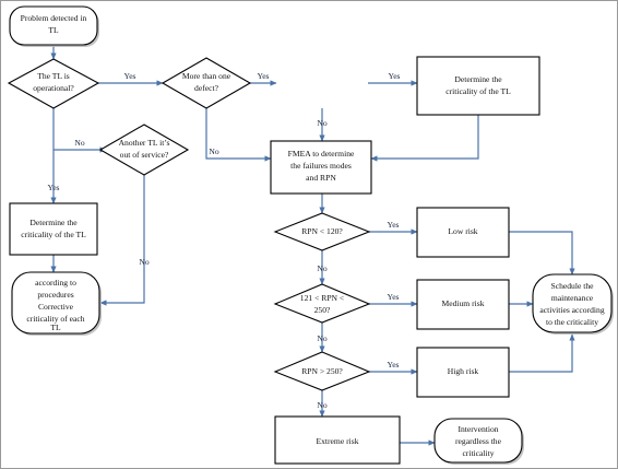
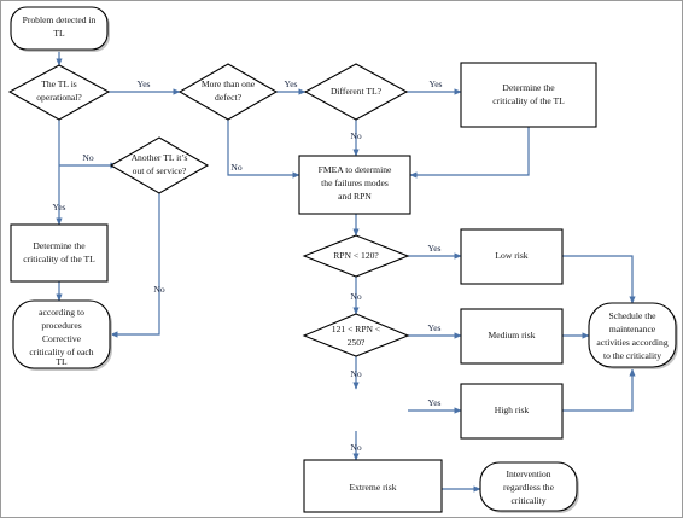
  Yes
  No
  Yes
  Yes
  No
  Yes
  No
  No
  Yes
  No
  Yes
  No
  Yes
  No
  Problem detected in
  TL
  The TL is
  operational?
  More than one
  defect?
+ Different TL?
  Determine the
  criticality of the TL
  Another TL it’s
  out of service?
  FMEA to determine
  the failures modes
  and RPN
  Determine the
  criticality of the TL
  according to
  procedures
  Corrective
  criticality of each
  TL
  RPN < 120?
  121 < RPN <
  250?
- RPN > 250?
  Low risk
  Medium risk
  High risk
  Schedule the
  maintenance
  activities according
  to the criticality
  Extreme risk
  Intervention
  regardless the
  criticality
